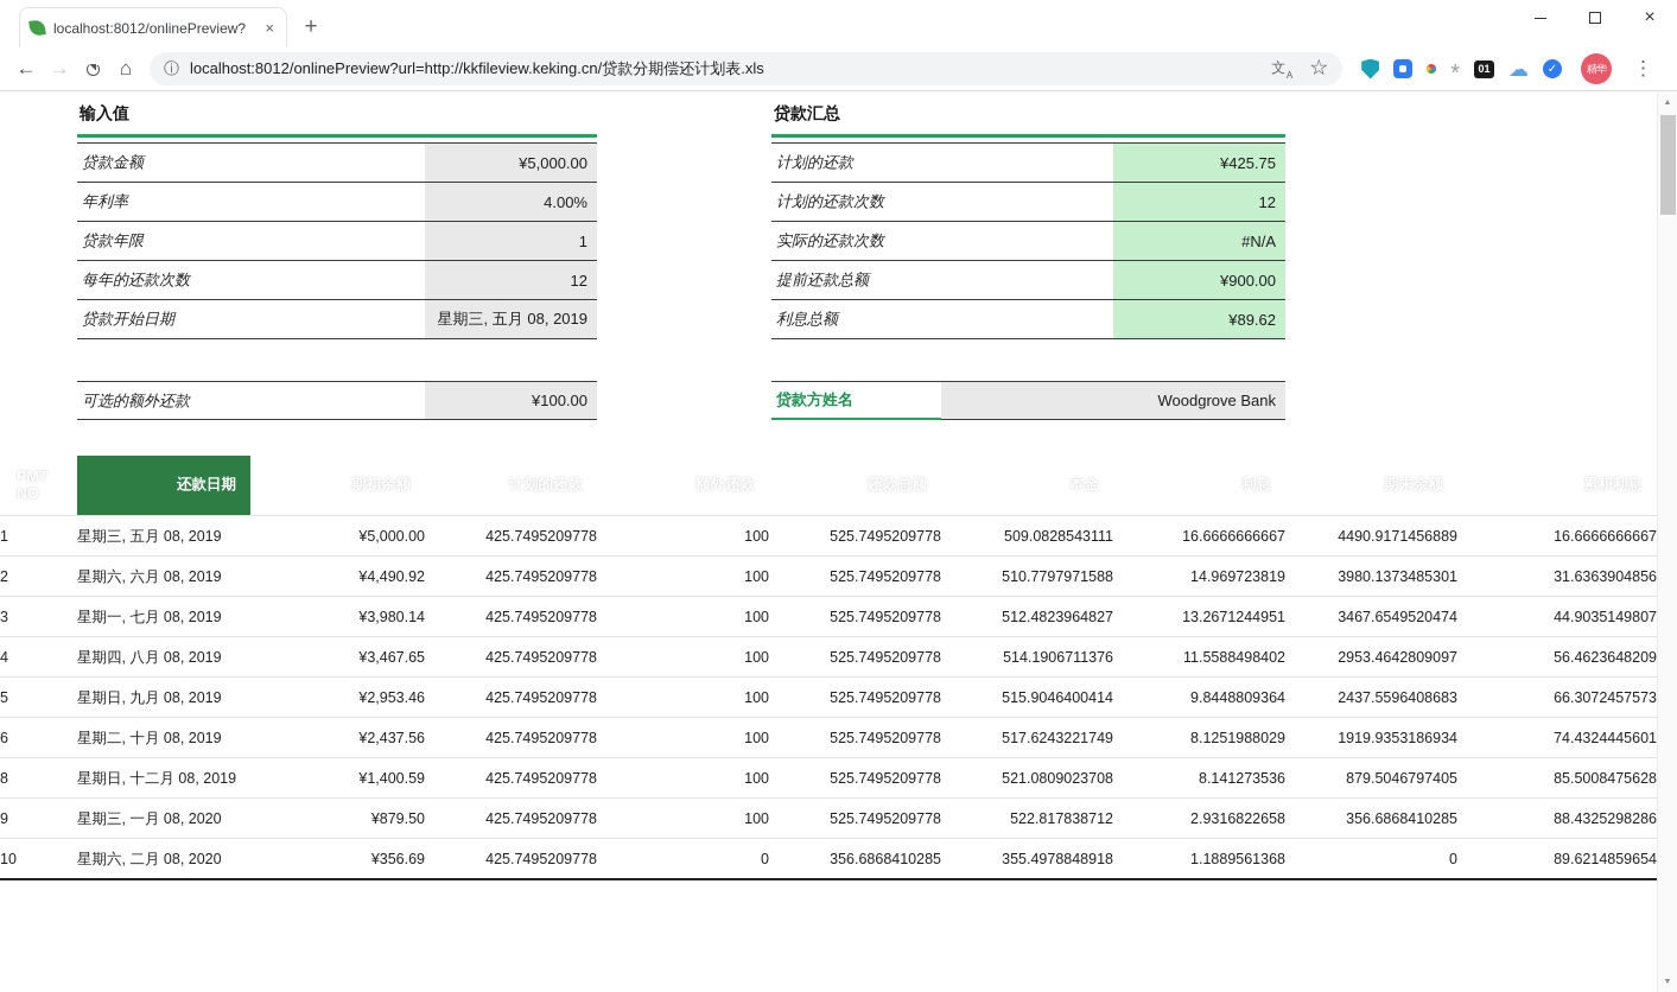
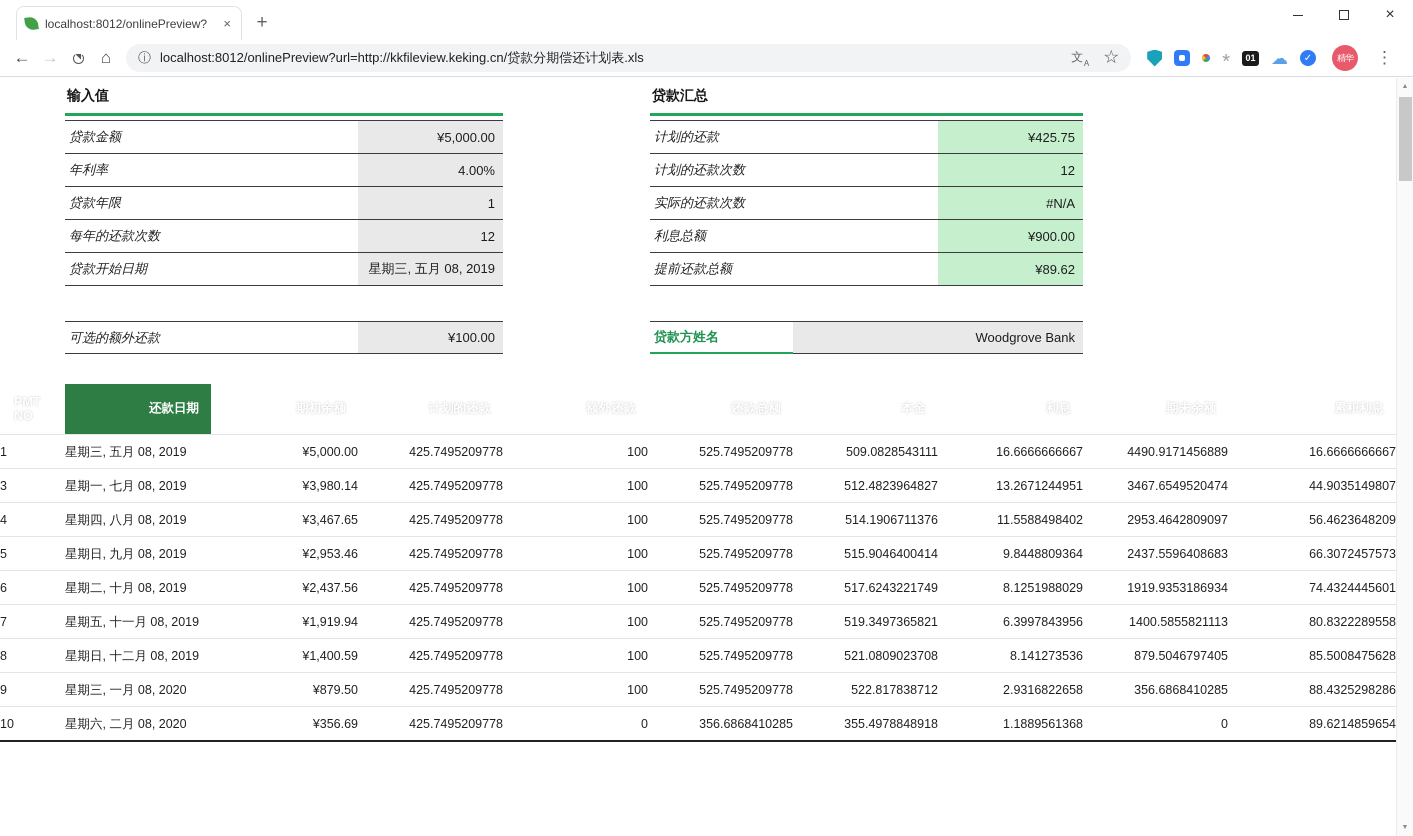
  localhost:8012/onlinePreview?
  ×
  +
  ×
  ←
  →
  ⌂
  ⓘ
  localhost:8012/onlinePreview?url=http://kkfileview.keking.cn/贷款分期偿还计划表.xls
  文
  A
  ☆
  *
  01
  ☁
  ✓
  精华
  ⋮
  输入值
  贷款金额
  ¥5,000.00
  年利率
  4.00%
  贷款年限
  1
  每年的还款次数
  12
  贷款开始日期
  星期三, 五月 08, 2019
  可选的额外还款
  ¥100.00
  贷款汇总
  计划的还款
  ¥425.75
  计划的还款次数
  12
  实际的还款次数
  #N/A
- 提前还款总额
+ 利息总额
  ¥900.00
- 利息总额
+ 提前还款总额
  ¥89.62
  贷款方姓名
  Woodgrove Bank
  	PMT NO	还款日期	期初余额	计划的还款	额外还款	还款总额	本金	利息	期末余额	累积利息
  1	星期三, 五月 08, 2019	¥5,000.00	425.7495209778	100	525.7495209778	509.0828543111	16.6666666667	4490.9171456889	16.6666666667
- 2	星期六, 六月 08, 2019	¥4,490.92	425.7495209778	100	525.7495209778	510.7797971588	14.969723819	3980.1373485301	31.6363904856
  3	星期一, 七月 08, 2019	¥3,980.14	425.7495209778	100	525.7495209778	512.4823964827	13.2671244951	3467.6549520474	44.9035149807
  4	星期四, 八月 08, 2019	¥3,467.65	425.7495209778	100	525.7495209778	514.1906711376	11.5588498402	2953.4642809097	56.4623648209
  5	星期日, 九月 08, 2019	¥2,953.46	425.7495209778	100	525.7495209778	515.9046400414	9.8448809364	2437.5596408683	66.3072457573
  6	星期二, 十月 08, 2019	¥2,437.56	425.7495209778	100	525.7495209778	517.6243221749	8.1251988029	1919.9353186934	74.4324445601
+ 7	星期五, 十一月 08, 2019	¥1,919.94	425.7495209778	100	525.7495209778	519.3497365821	6.3997843956	1400.5855821113	80.8322289558
  8	星期日, 十二月 08, 2019	¥1,400.59	425.7495209778	100	525.7495209778	521.0809023708	8.141273536	879.5046797405	85.5008475628
  9	星期三, 一月 08, 2020	¥879.50	425.7495209778	100	525.7495209778	522.817838712	2.9316822658	356.6868410285	88.4325298286
  10	星期六, 二月 08, 2020	¥356.69	425.7495209778	0	356.6868410285	355.4978848918	1.1889561368	0	89.6214859654
